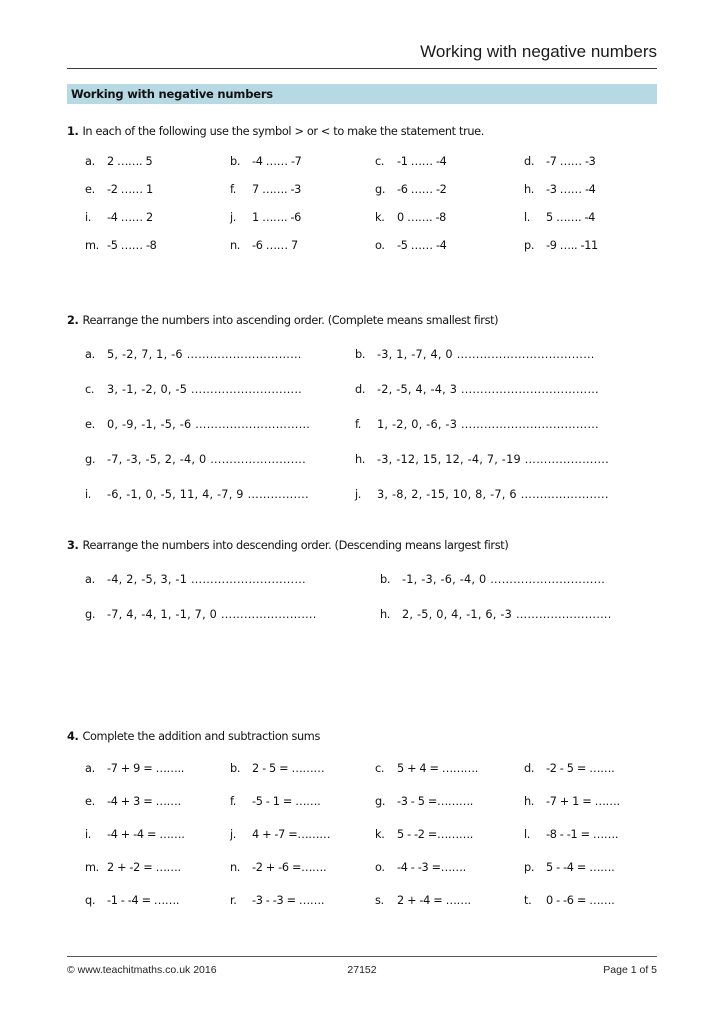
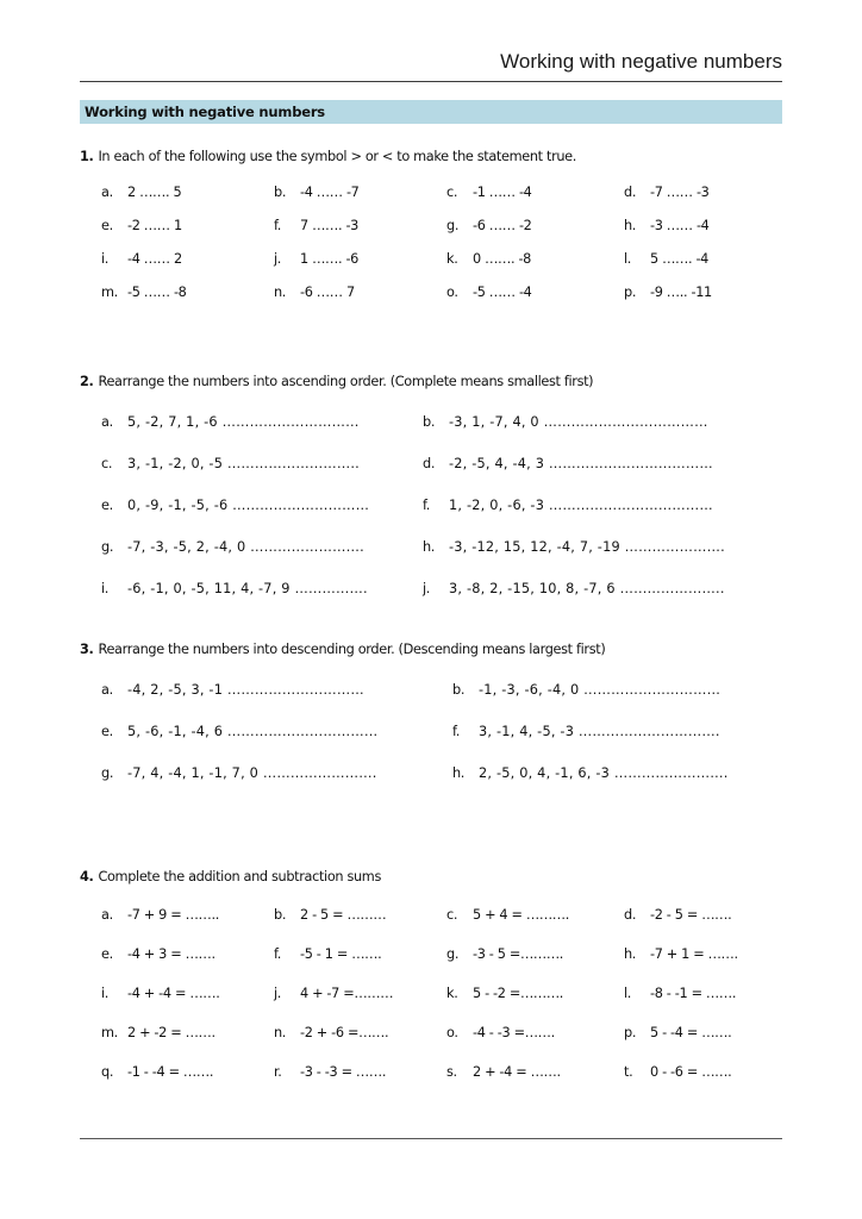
  Working with negative numbers
  Working with negative numbers
  1. In each of the following use the symbol > or < to make the statement true.
  a. 2 ……. 5
  b. -4 …… -7
  c. -1 …… -4
  d. -7 …… -3
  e. -2 …… 1
  f. 7 ……. -3
  g. -6 …… -2
  h. -3 …… -4
  i. -4 …… 2
  j. 1 ……. -6
  k. 0 ……. -8
  l. 5 ……. -4
  m. -5 …… -8
  n. -6 …… 7
  o. -5 …… -4
  p. -9 ….. -11
  2. Rearrange the numbers into ascending order. (Complete means smallest first)
  a. 5, -2, 7, 1, -6 …………………………
  b. -3, 1, -7, 4, 0 ………………………………
  c. 3, -1, -2, 0, -5 ………………………..
  d. -2, -5, 4, -4, 3 ………………………………
  e. 0, -9, -1, -5, -6 …………………………
  f. 1, -2, 0, -6, -3 ………………………………
  g. -7, -3, -5, 2, -4, 0 …………………….
  h. -3, -12, 15, 12, -4, 7, -19 ………………….
  i. -6, -1, 0, -5, 11, 4, -7, 9 …………….
  j. 3, -8, 2, -15, 10, 8, -7, 6 …………………..
  3. Rearrange the numbers into descending order. (Descending means largest first)
  a. -4, 2, -5, 3, -1 …………………………
  b. -1, -3, -6, -4, 0 …………………………
+ e. 5, -6, -1, -4, 6 ……………………………
+ f. 3, -1, 4, -5, -3 ………………………….
  g. -7, 4, -4, 1, -1, 7, 0 …………………….
  h. 2, -5, 0, 4, -1, 6, -3 …………………….
  4. Complete the addition and subtraction sums
  a. -7 + 9 = ……..
  b. 2 - 5 = ………
  c. 5 + 4 = ……….
  d. -2 - 5 = …….
  e. -4 + 3 = …….
  f. -5 - 1 = …….
  g. -3 - 5 =……….
  h. -7 + 1 = …….
  i. -4 + -4 = …….
  j. 4 + -7 =………
  k. 5 - -2 =……….
  l. -8 - -1 = …….
  m. 2 + -2 = …….
  n. -2 + -6 =…….
  o. -4 - -3 =…….
  p. 5 - -4 = …….
  q. -1 - -4 = …….
  r. -3 - -3 = …….
  s. 2 + -4 = …….
  t. 0 - -6 = …….
- © www.teachitmaths.co.uk 2016
- 27152
- Page 1 of 5
